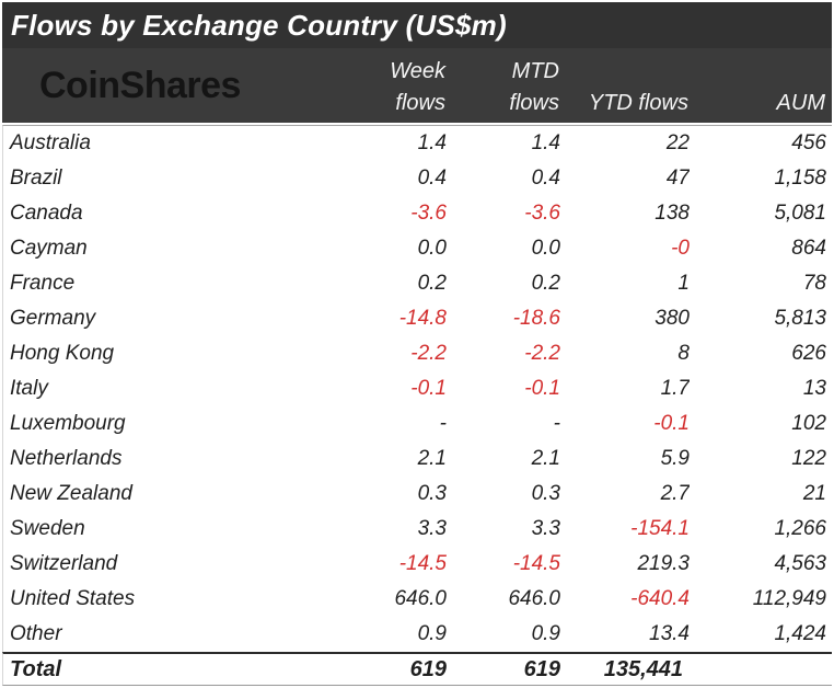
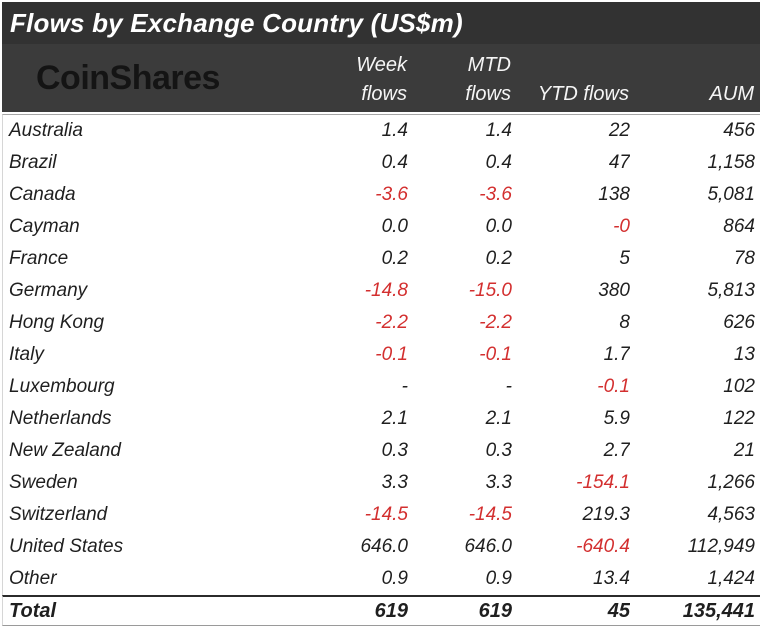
  Flows by Exchange Country (US$m)
  CoinShares
  Week
  flows
  MTD
  flows
  YTD flows
  AUM
  Australia
  1.4
  1.4
  22
  456
  Brazil
  0.4
  0.4
  47
  1,158
  Canada
  -3.6
  -3.6
  138
  5,081
  Cayman
  0.0
  0.0
  -0
  864
  France
  0.2
  0.2
- 1
+ 5
  78
  Germany
  -14.8
- -18.6
+ -15.0
  380
  5,813
  Hong Kong
  -2.2
  -2.2
  8
  626
  Italy
  -0.1
  -0.1
  1.7
  13
  Luxembourg
  -
  -
  -0.1
  102
  Netherlands
  2.1
  2.1
  5.9
  122
  New Zealand
  0.3
  0.3
  2.7
  21
  Sweden
  3.3
  3.3
  -154.1
  1,266
  Switzerland
  -14.5
  -14.5
  219.3
  4,563
  United States
  646.0
  646.0
  -640.4
  112,949
  Other
  0.9
  0.9
  13.4
  1,424
  Total
  619
  619
+ 45
  135,441
